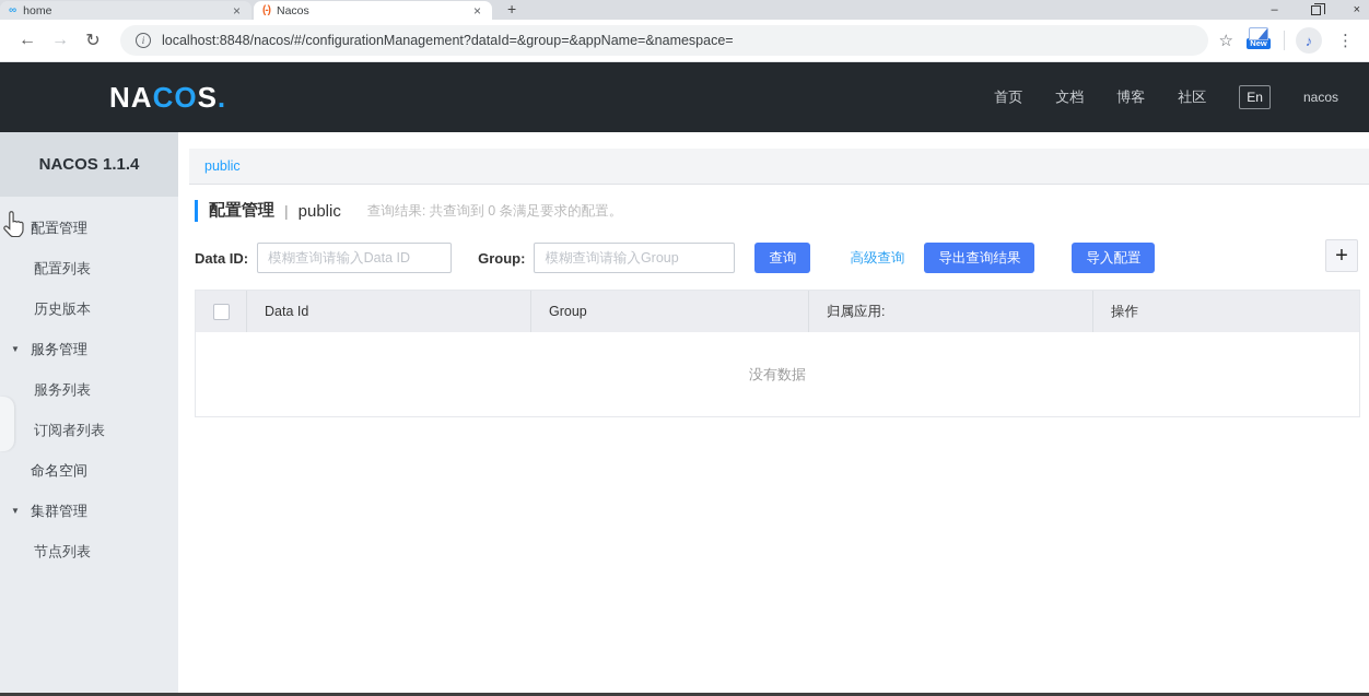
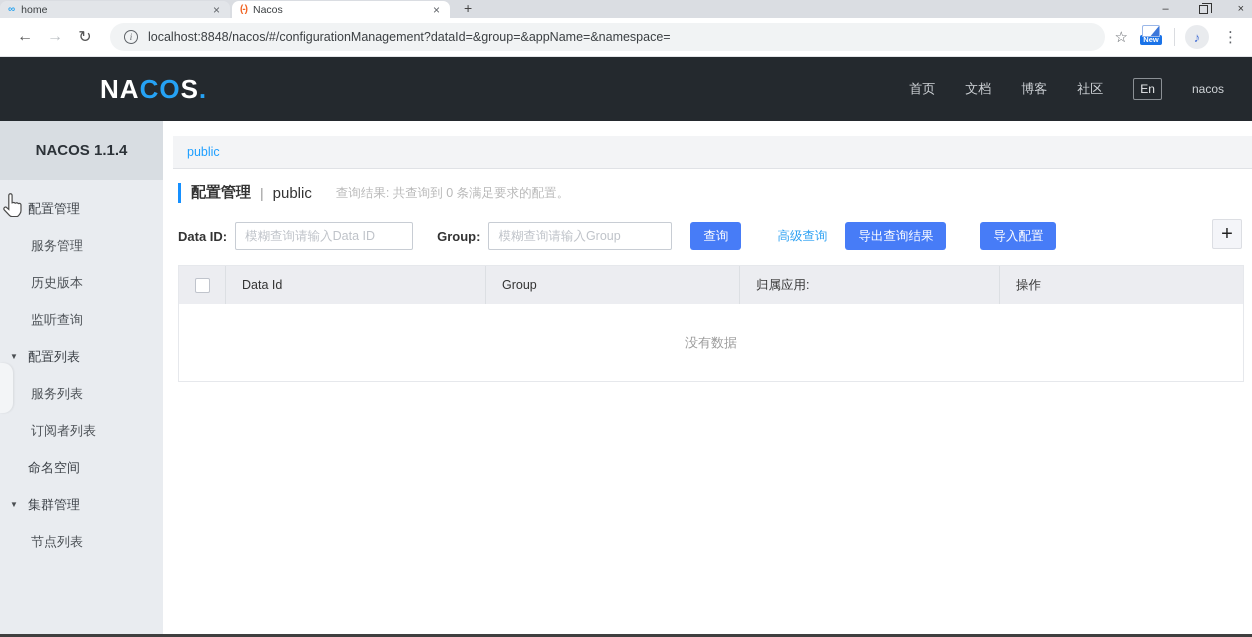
  ∞
  home
  ×
  (-)
  Nacos
  ×
  +
  –
  ×
  ←
  →
  ↻
  i
  localhost:8848/nacos/#/configurationManagement?dataId=&group=&appName=&namespace=
  ☆
  New
  ♪
  ⋮
  NACOS.
  首页
  文档
  博客
  社区
  En
  nacos
  NACOS 1.1.4
  配置管理
- 配置列表
+ 服务管理
  历史版本
+ 监听查询
  ▼
- 服务管理
+ 配置列表
  服务列表
  订阅者列表
  命名空间
  ▼
  集群管理
  节点列表
  public
  配置管理
  |
  public
  查询结果: 共查询到 0 条满足要求的配置。
  Data ID:
  模糊查询请输入Data ID
  Group:
  模糊查询请输入Group
  查询
  高级查询
  导出查询结果
  导入配置
  +
  Data Id
  Group
  归属应用:
  操作
  没有数据
